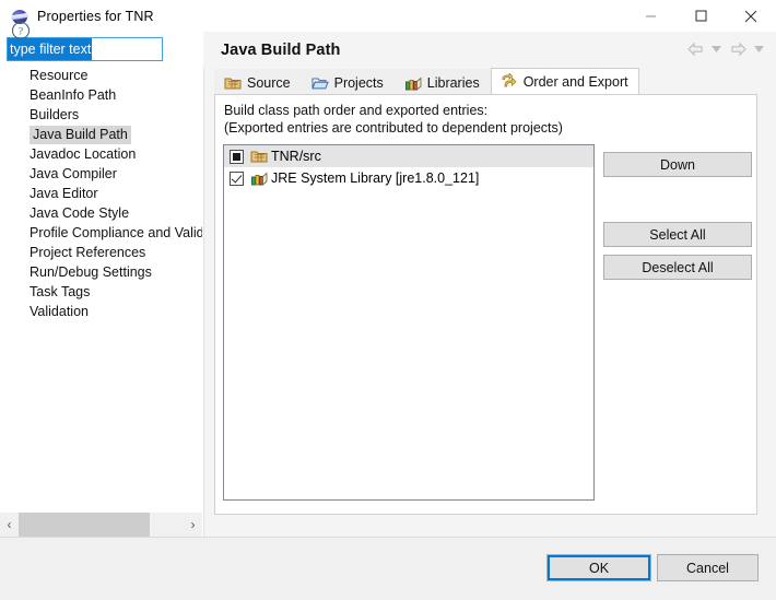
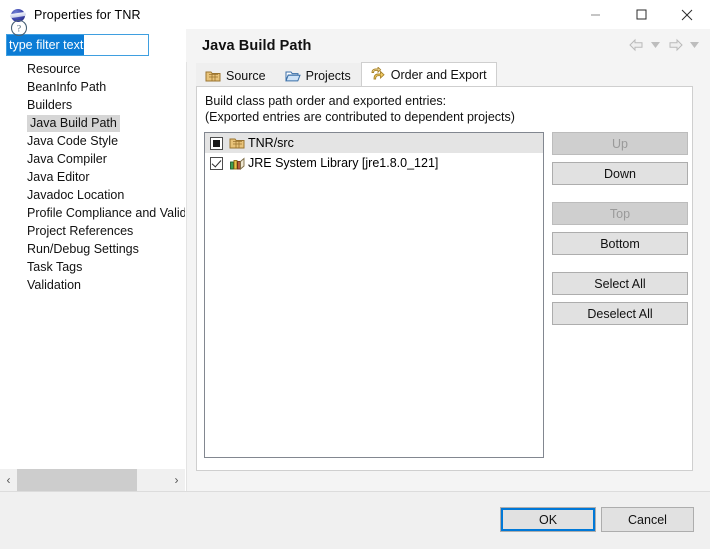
  Properties for TNR
  type filter text
  Resource
  BeanInfo Path
  Builders
  Java Build Path
- Javadoc Location
+ Java Code Style
  Java Compiler
  Java Editor
- Java Code Style
+ Javadoc Location
  Profile Compliance and Valid
  Project References
  Run/Debug Settings
  Task Tags
  Validation
  ‹
  ›
  Java Build Path
  Source
  Projects
- Libraries
  Order and Export
  Build class path order and exported entries:
  (Exported entries are contributed to dependent projects)
  TNR/src
  JRE System Library [jre1.8.0_121]
+ Up
  Down
+ Top
+ Bottom
  Select All
  Deselect All
  ?
  OK
  Cancel
